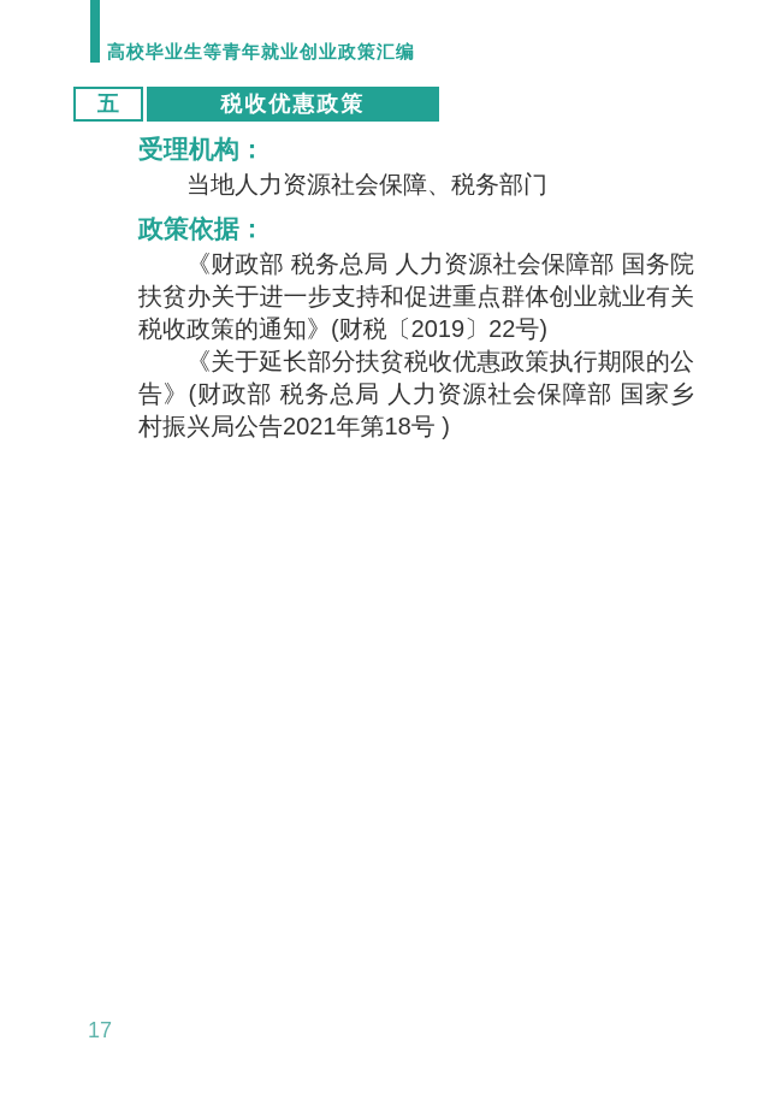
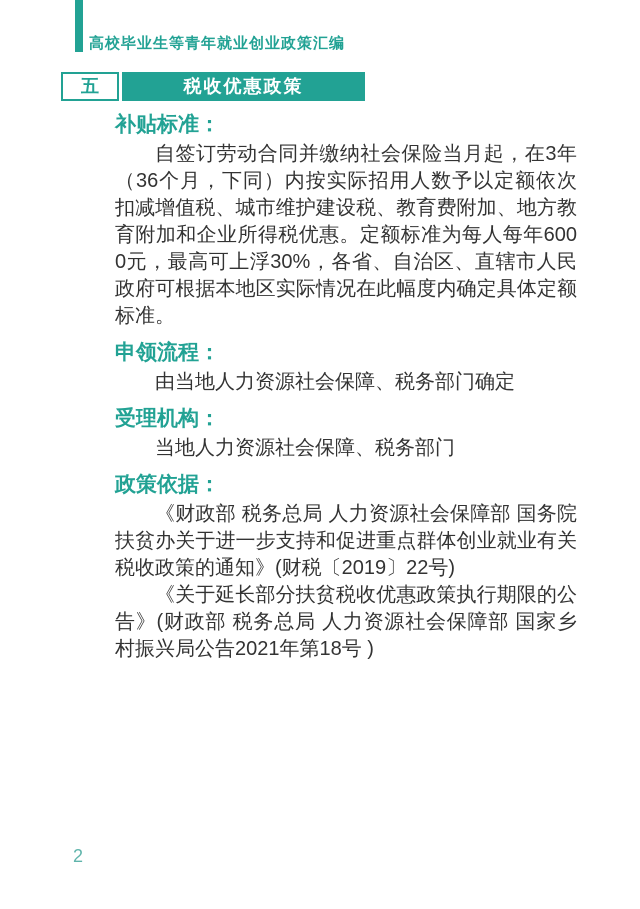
  高校毕业生等青年就业创业政策汇编
  五
  税收优惠政策
+ 补贴标准：
+ 自签订劳动合同并缴纳社会保险当月起，在3年（36个月，下同）内按实际招用人数予以定额依次扣减增值税、城市维护建设税、教育费附加、地方教育附加和企业所得税优惠。定额标准为每人每年6000元，最高可上浮30%，各省、自治区、直辖市人民政府可根据本地区实际情况在此幅度内确定具体定额标准。
+ 申领流程：
+ 由当地人力资源社会保障、税务部门确定
  受理机构：
  当地人力资源社会保障、税务部门
  政策依据：
  《财政部 税务总局 人力资源社会保障部 国务院扶贫办关于进一步支持和促进重点群体创业就业有关税收政策的通知》(财税〔2019〕22号)
  《关于延长部分扶贫税收优惠政策执行期限的公告》(财政部 税务总局 人力资源社会保障部 国家乡村振兴局公告2021年第18号 )
- 17
+ 2
